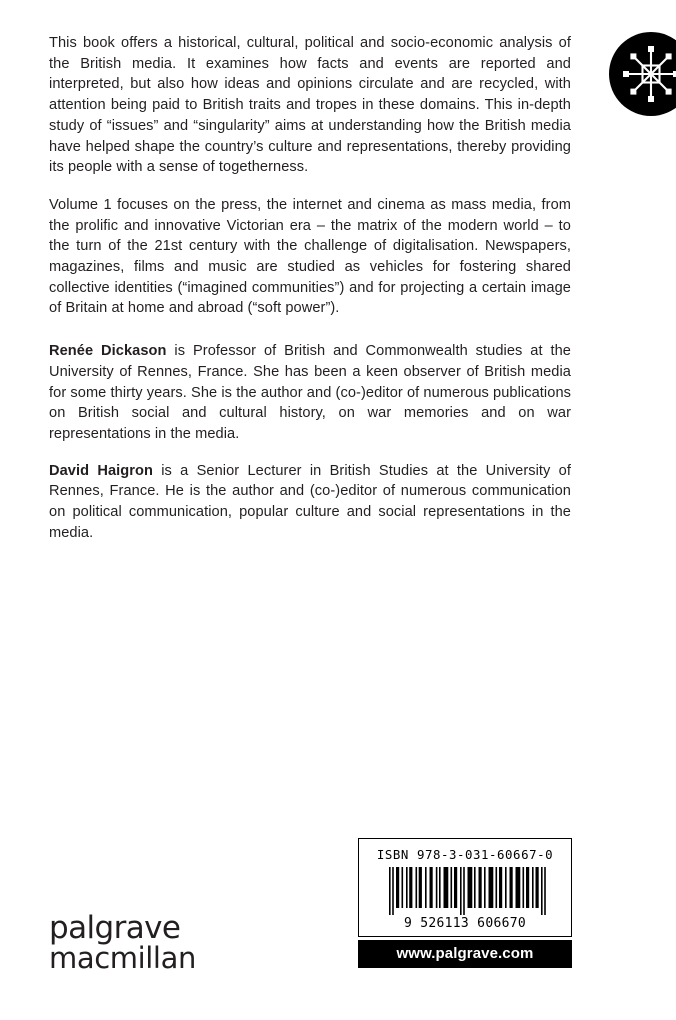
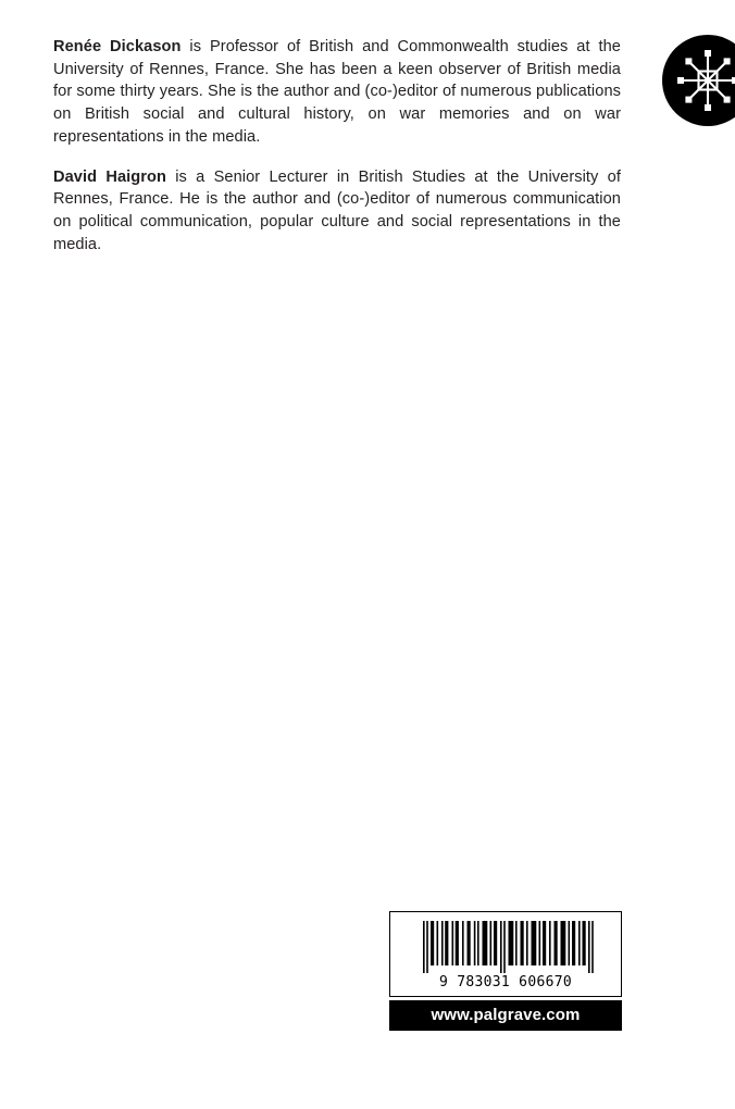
- This book offers a historical, cultural, political and socio-economic analysis of the British media. It examines how facts and events are reported and interpreted, but also how ideas and opinions circulate and are recycled, with attention being paid to British traits and tropes in these domains. This in-depth study of “issues” and “singularity” aims at understanding how the British media have helped shape the country’s culture and representations, thereby providing its people with a sense of togetherness.
- Volume 1 focuses on the press, the internet and cinema as mass media, from the prolific and innovative Victorian era – the matrix of the modern world – to the turn of the 21st century with the challenge of digitalisation. Newspapers, magazines, films and music are studied as vehicles for fostering shared collective identities (“imagined communities”) and for projecting a certain image of Britain at home and abroad (“soft power”).
  Renée Dickason is Professor of British and Commonwealth studies at the University of Rennes, France. She has been a keen observer of British media for some thirty years. She is the author and (co-)editor of numerous publications on British social and cultural history, on war memories and on war representations in the media.
  David Haigron is a Senior Lecturer in British Studies at the University of Rennes, France. He is the author and (co-)editor of numerous communication on political communication, popular culture and social representations in the media.
- palgrave
- macmillan
- ISBN 978-3-031-60667-0
- 9 526113 606670
+ 9 783031 606670
  www.palgrave.com
